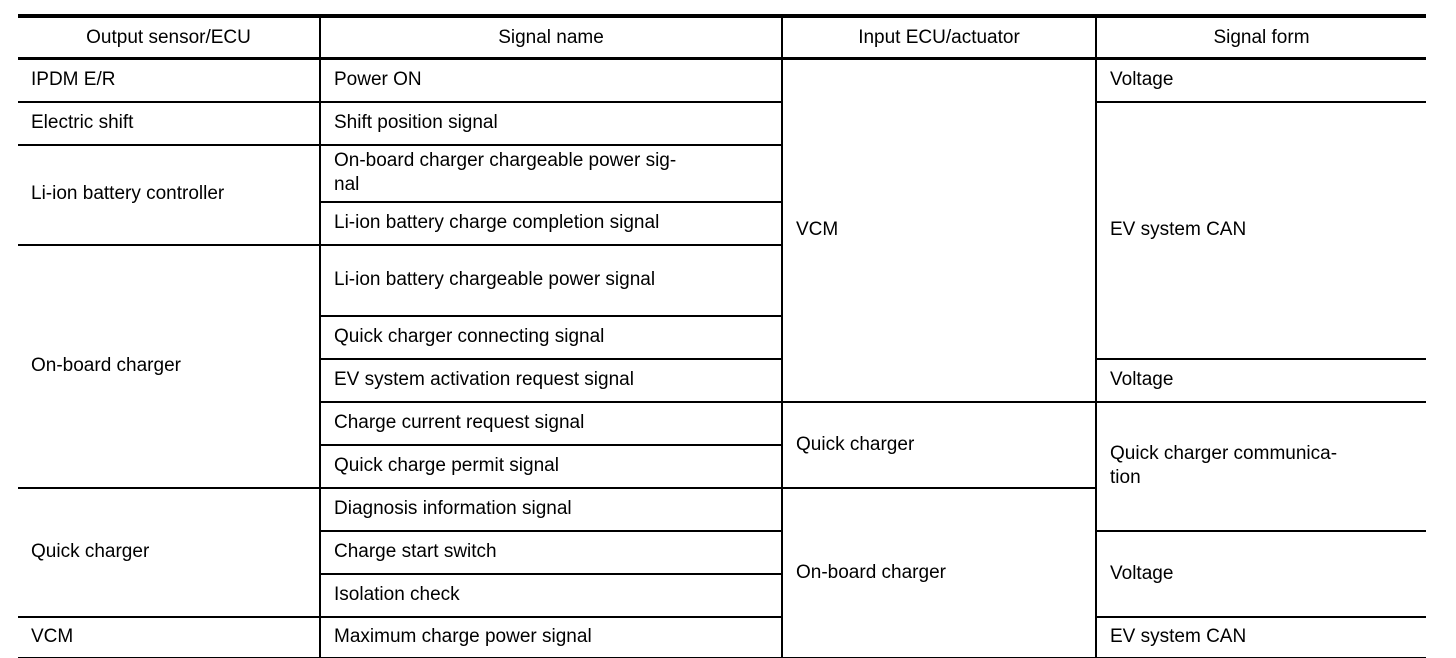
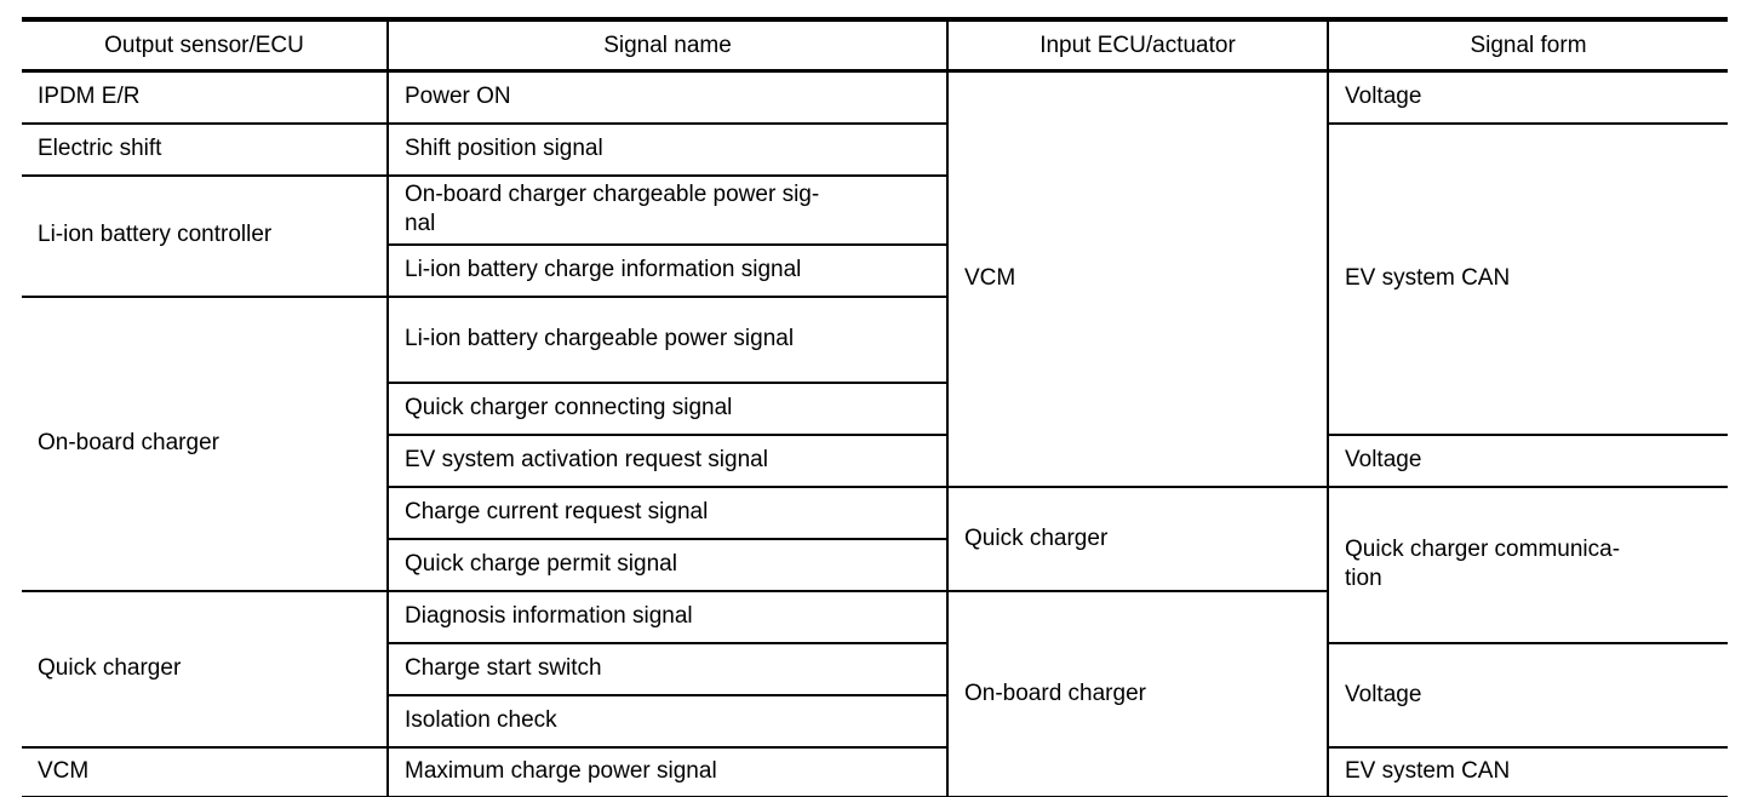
  Output sensor/ECU	Signal name	Input ECU/actuator	Signal form
  IPDM E/R	Power ON	VCM	Voltage
  Electric shift	Shift position signal	EV system CAN
  Li-ion battery controller	On-board charger chargeable power sig- nal
- Li-ion battery charge completion signal
+ Li-ion battery charge information signal
  On-board charger	Li-ion battery chargeable power signal
  Quick charger connecting signal
  EV system activation request signal	Voltage
  Charge current request signal	Quick charger	Quick charger communica- tion
  Quick charge permit signal
  Quick charger	Diagnosis information signal	On-board charger
  Charge start switch	Voltage
  Isolation check
  VCM	Maximum charge power signal	EV system CAN
